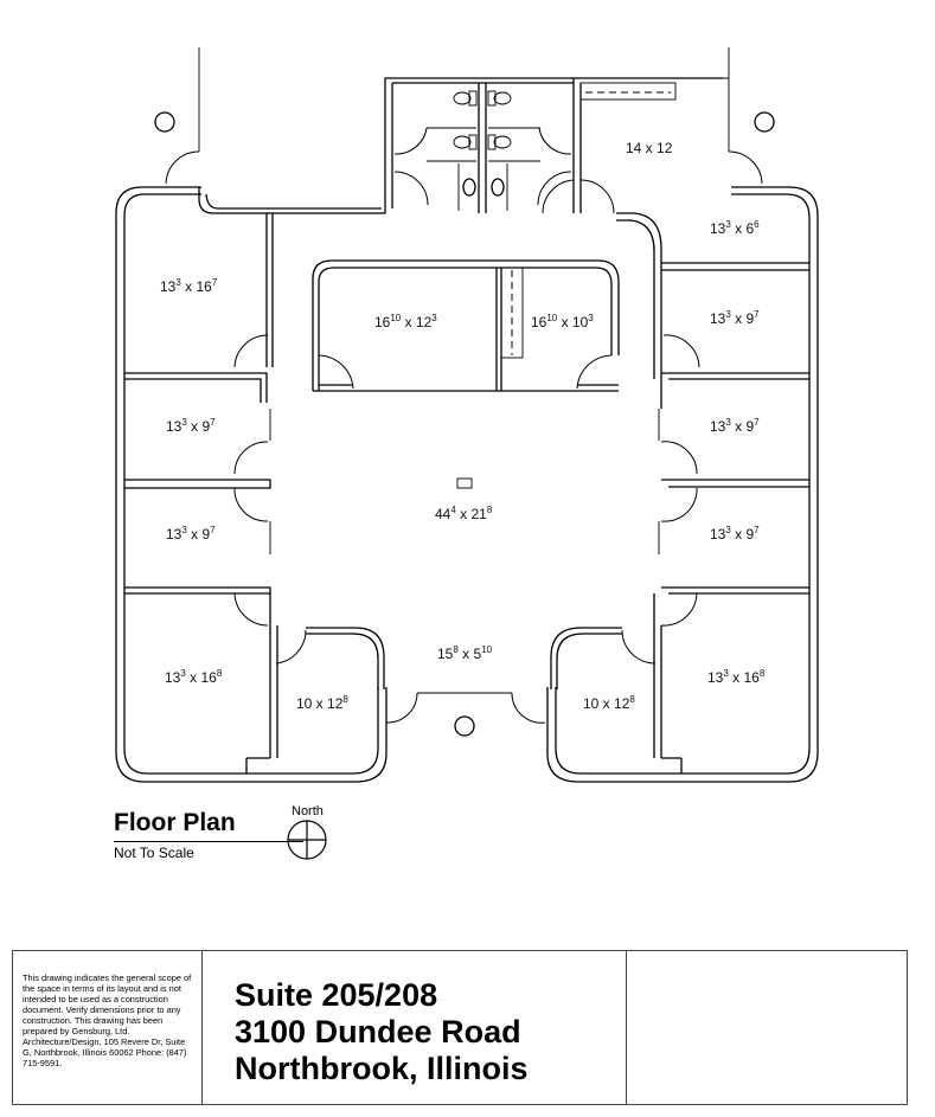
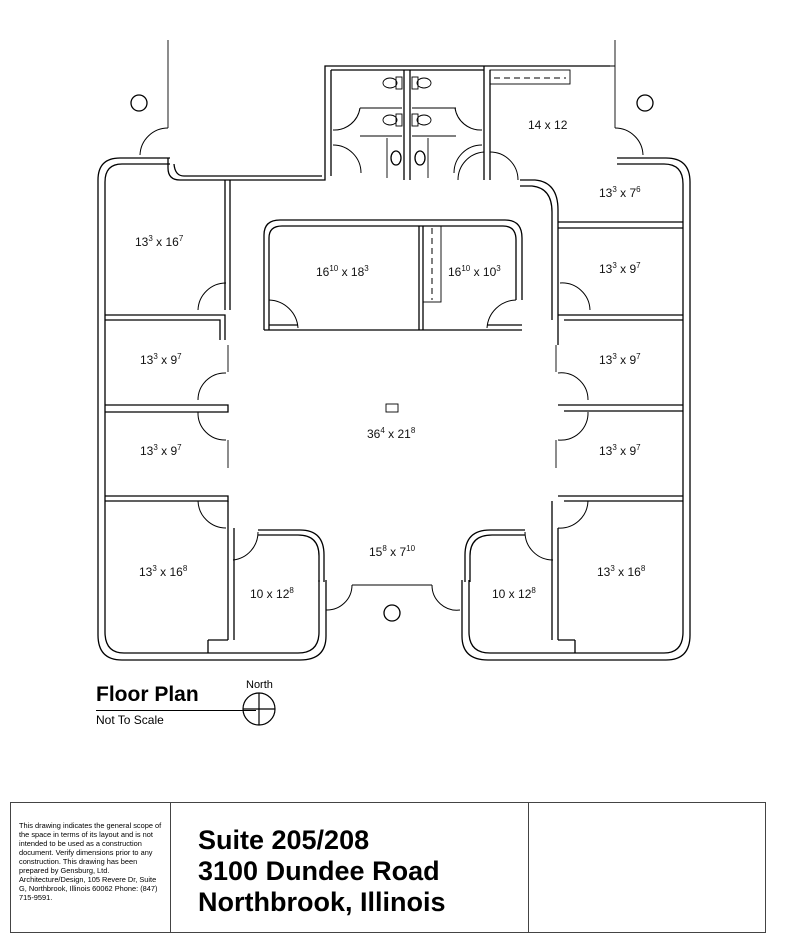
  133 x 167
- 1610 x 123
+ 1610 x 183
  1610 x 103
  14 x 12
- 133 x 66
+ 133 x 76
  133 x 97
  133 x 97
  133 x 97
  133 x 97
  133 x 97
- 444 x 218
+ 364 x 218
- 158 x 510
+ 158 x 710
  133 x 168
  10 x 128
  10 x 128
  133 x 168
  Floor Plan
  Not To Scale
  North
  This drawing indicates the general scope of the space in terms of its layout and is not intended to be used as a construction document. Verify dimensions prior to any construction. This drawing has been prepared by Gensburg, Ltd. Architecture/Design, 105 Revere Dr, Suite G, Northbrook, Illinois 60062 Phone: (847) 715-9591.
  Suite 205/208
  3100 Dundee Road
  Northbrook, Illinois
